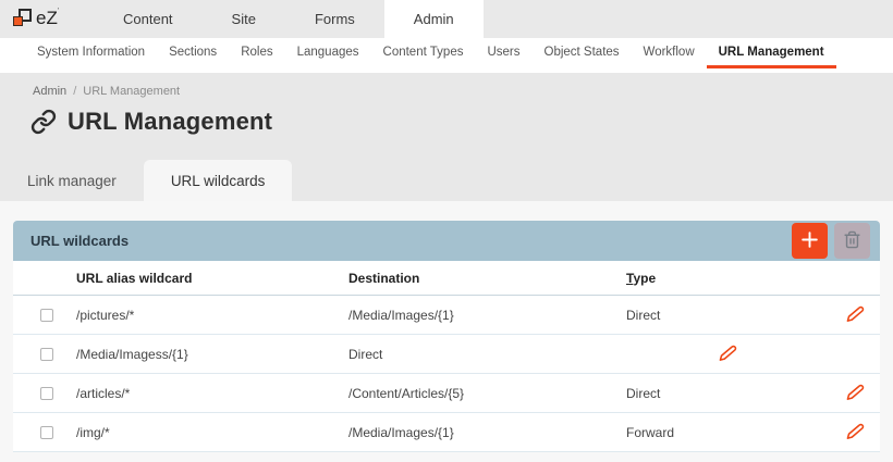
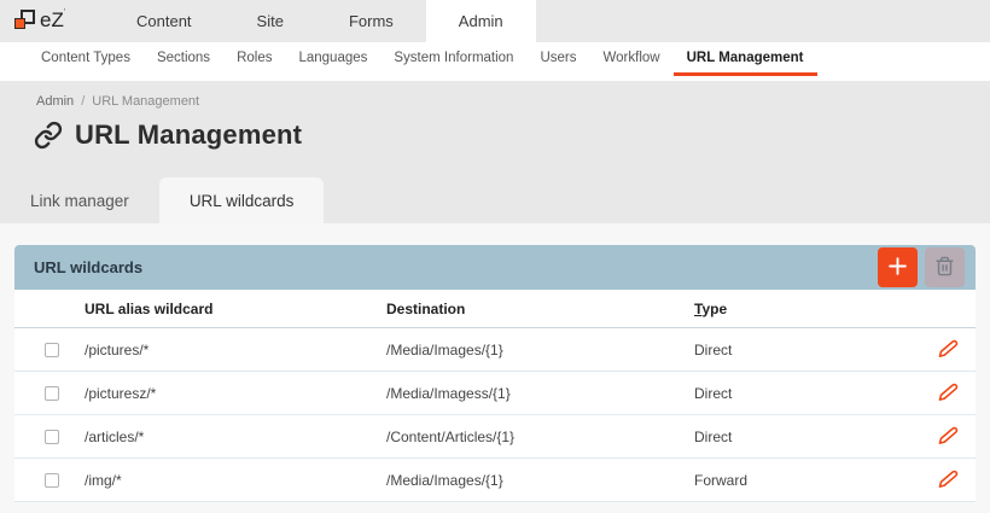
  eZ
  Content
  Site
  Forms
  Admin
- System Information
+ Content Types
  Sections
  Roles
  Languages
- Content Types
+ System Information
  Users
- Object States
  Workflow
  URL Management
  Admin / URL Management
  URL Management
  Link manager
  URL wildcards
  URL wildcards
  URL alias wildcard
  Destination
  Type
  /pictures/*
  /Media/Images/{1}
  Direct
+ /picturesz/*
  /Media/Imagess/{1}
  Direct
  /articles/*
- /Content/Articles/{5}
+ /Content/Articles/{1}
  Direct
  /img/*
  /Media/Images/{1}
  Forward
